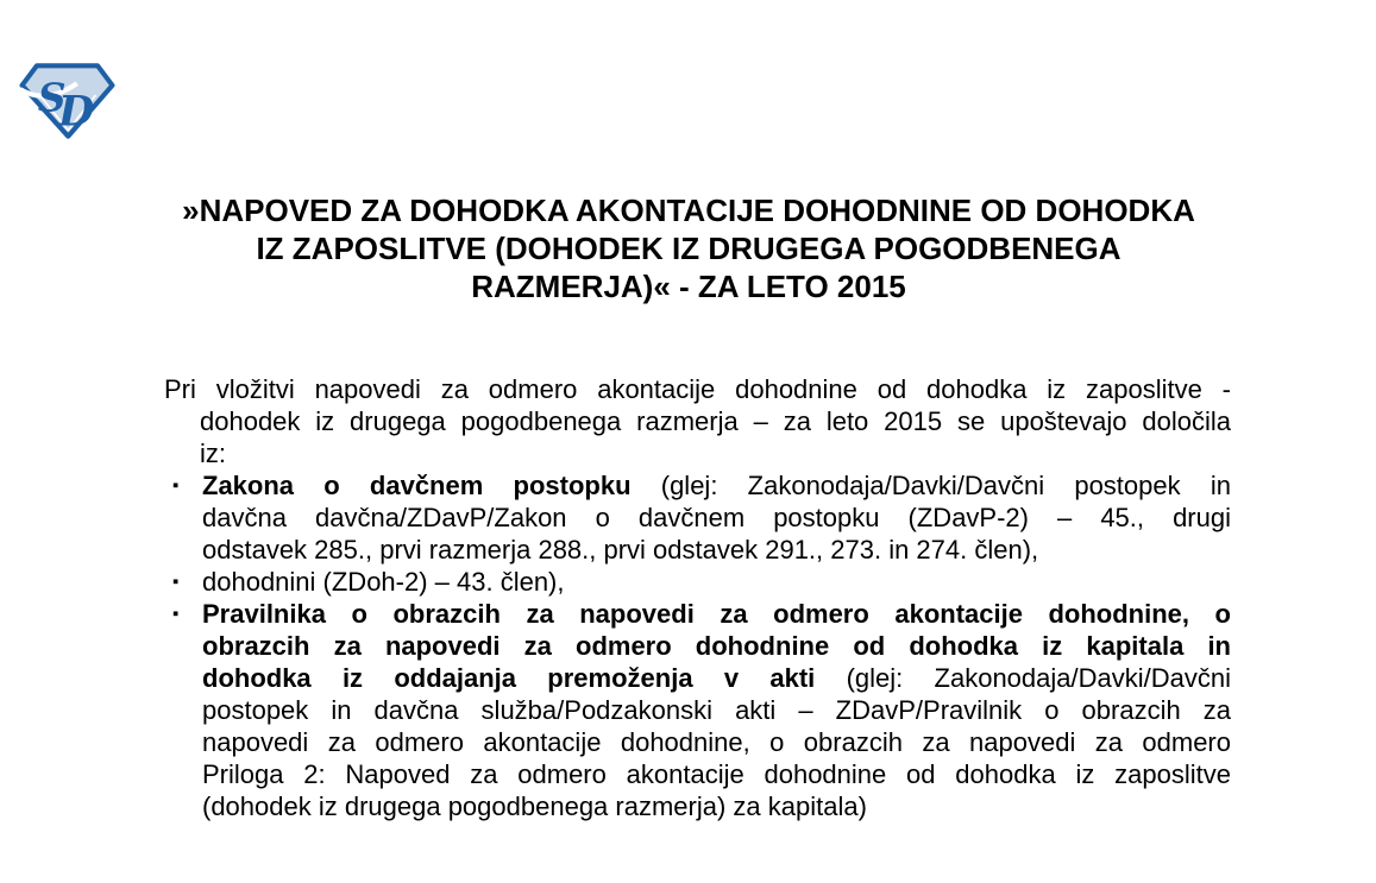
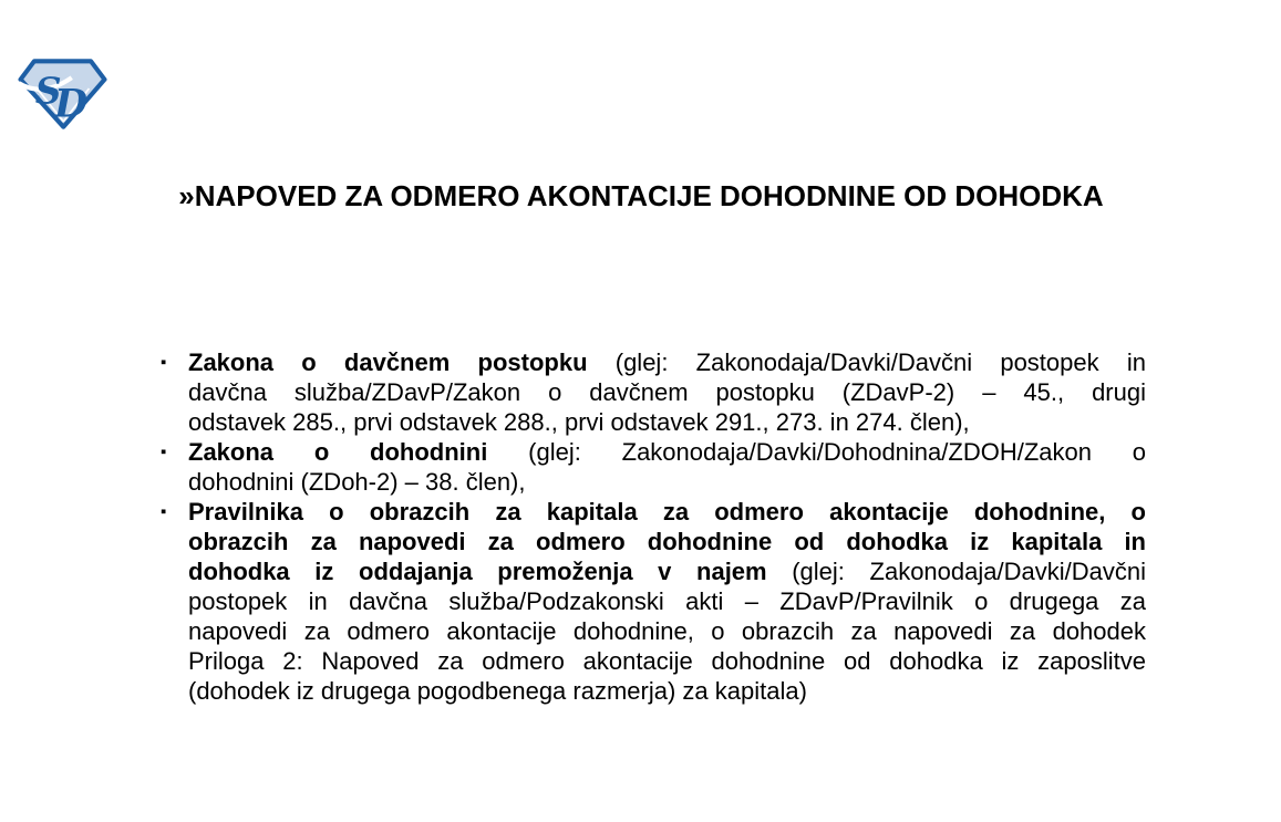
  S
  D
- »NAPOVED ZA DOHODKA AKONTACIJE DOHODNINE OD DOHODKA
+ »NAPOVED ZA ODMERO AKONTACIJE DOHODNINE OD DOHODKA
- IZ ZAPOSLITVE (DOHODEK IZ DRUGEGA POGODBENEGA
- RAZMERJA)« - ZA LETO 2015
- Pri vložitvi napovedi za odmero akontacije dohodnine od dohodka iz zaposlitve -
- dohodek iz drugega pogodbenega razmerja – za leto 2015 se upoštevajo določila
- iz:
  ▪
  Zakona o davčnem postopku (glej: Zakonodaja/Davki/Davčni postopek in
- davčna davčna/ZDavP/Zakon o davčnem postopku (ZDavP-2) – 45., drugi
+ davčna služba/ZDavP/Zakon o davčnem postopku (ZDavP-2) – 45., drugi
- odstavek 285., prvi razmerja 288., prvi odstavek 291., 273. in 274. člen),
+ odstavek 285., prvi odstavek 288., prvi odstavek 291., 273. in 274. člen),
  ▪
+ Zakona o dohodnini (glej: Zakonodaja/Davki/Dohodnina/ZDOH/Zakon o
- dohodnini (ZDoh-2) – 43. člen),
+ dohodnini (ZDoh-2) – 38. člen),
  ▪
- Pravilnika o obrazcih za napovedi za odmero akontacije dohodnine, o
+ Pravilnika o obrazcih za kapitala za odmero akontacije dohodnine, o
  obrazcih za napovedi za odmero dohodnine od dohodka iz kapitala in
- dohodka iz oddajanja premoženja v akti (glej: Zakonodaja/Davki/Davčni
+ dohodka iz oddajanja premoženja v najem (glej: Zakonodaja/Davki/Davčni
- postopek in davčna služba/Podzakonski akti – ZDavP/Pravilnik o obrazcih za
+ postopek in davčna služba/Podzakonski akti – ZDavP/Pravilnik o drugega za
- napovedi za odmero akontacije dohodnine, o obrazcih za napovedi za odmero
+ napovedi za odmero akontacije dohodnine, o obrazcih za napovedi za dohodek
  Priloga 2: Napoved za odmero akontacije dohodnine od dohodka iz zaposlitve
  (dohodek iz drugega pogodbenega razmerja) za kapitala)
